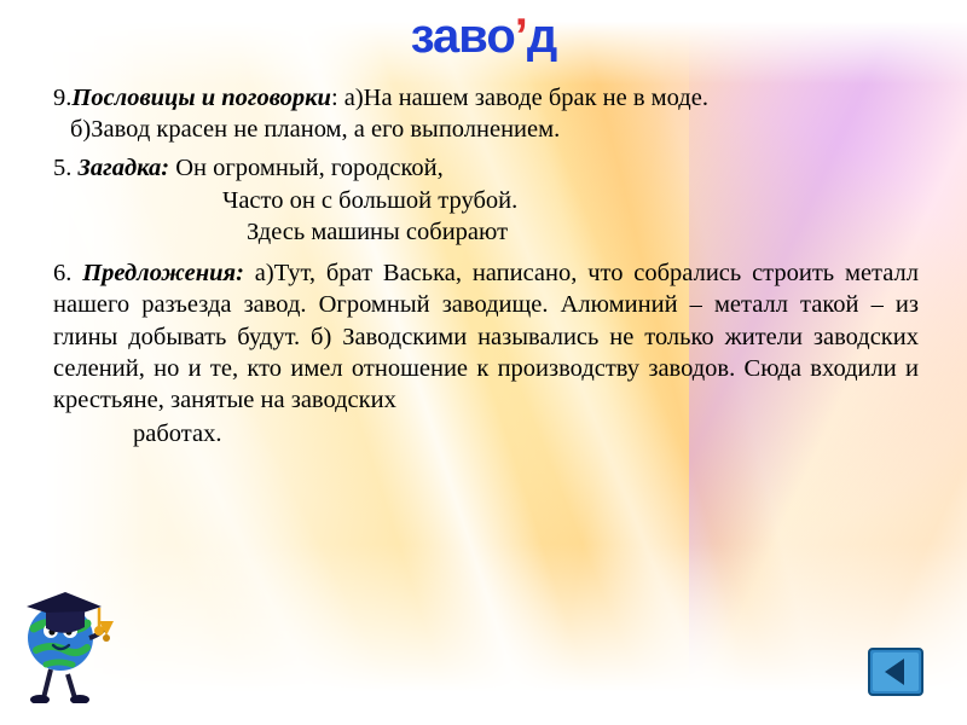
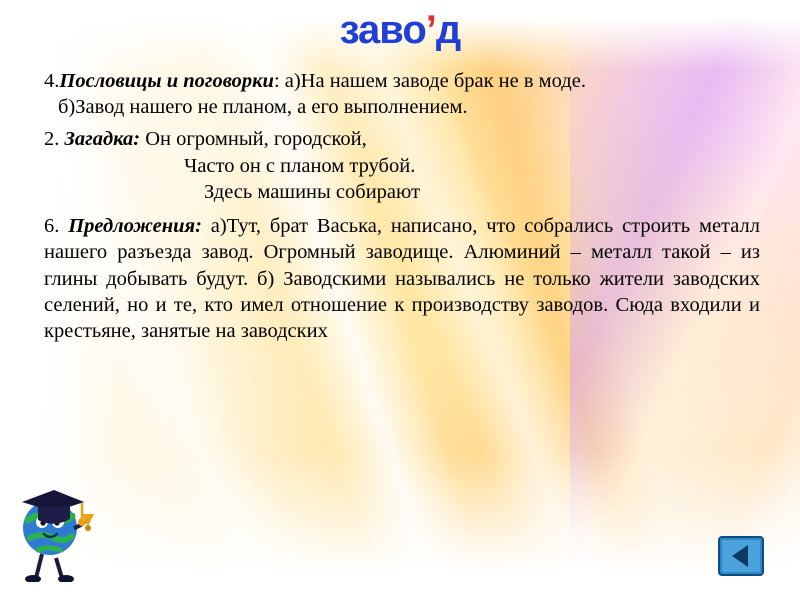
  заво’д
- 9.Пословицы и поговорки: а)На нашем заводе брак не в моде.
+ 4.Пословицы и поговорки: а)На нашем заводе брак не в моде.
- б)Завод красен не планом, а его выполнением.
+ б)Завод нашего не планом, а его выполнением.
- 5. Загадка: Он огромный, городской,
+ 2. Загадка: Он огромный, городской,
- Часто он с большой трубой.
+ Часто он с планом трубой.
  Здесь машины собирают
  6. Предложения: а)Тут, брат Васька, написано, что собрались строить металл нашего разъезда завод. Огромный заводище. Алюминий – металл такой – из глины добывать будут. б) Заводскими назывались не только жители заводских селений, но и те, кто имел отношение к производству заводов. Сюда входили и крестьяне, занятые на заводских
- работах.
